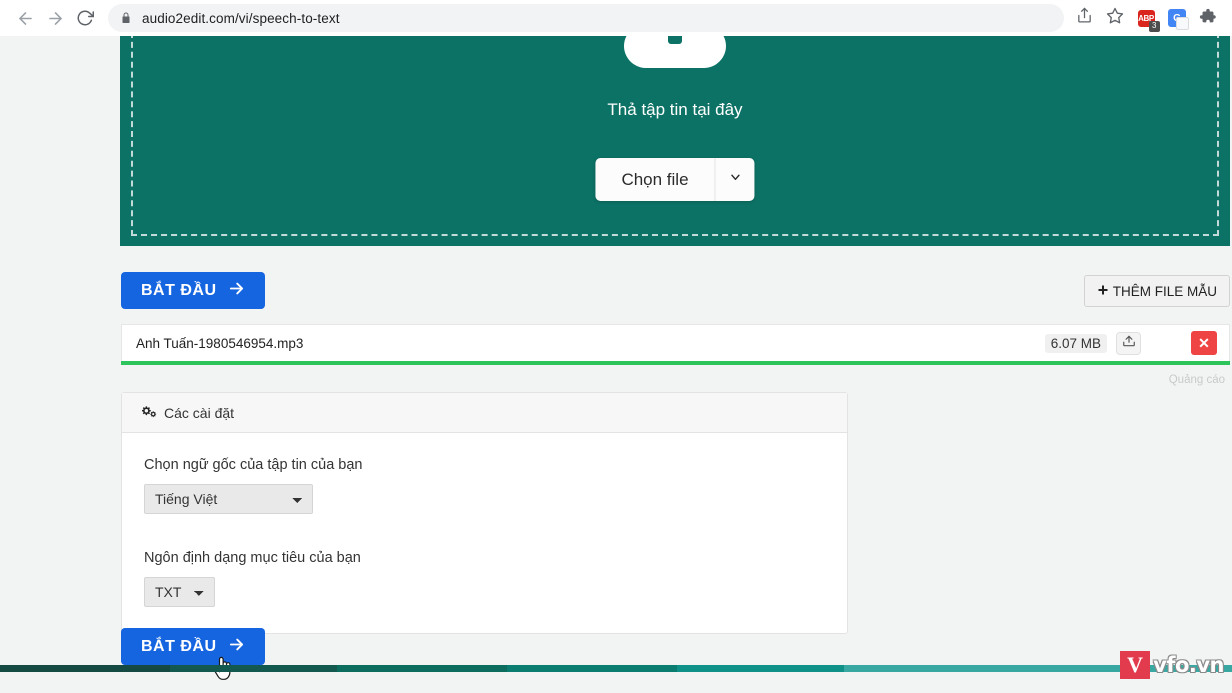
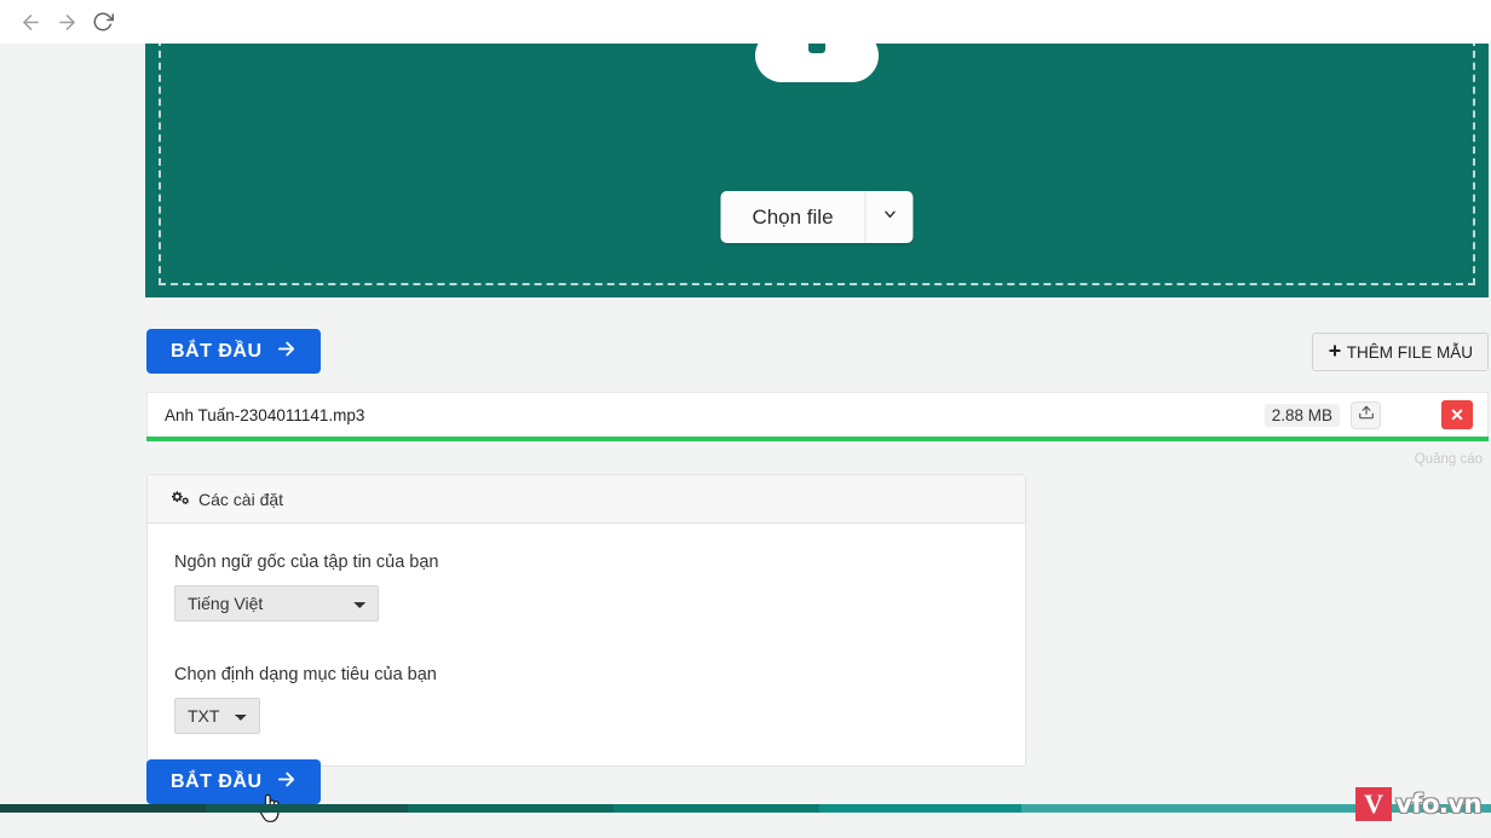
- audio2edit.com/vi/speech-to-text
- ABP
- 3
- Thả tập tin tại đây
  Chọn file
  BẮT ĐẦU
  THÊM FILE MẪU
- Anh Tuấn-1980546954.mp3
+ Anh Tuấn-2304011141.mp3
- 6.07 MB
+ 2.88 MB
  ✕
  Quảng cáo
  Các cài đặt
- Chọn ngữ gốc của tập tin của bạn
+ Ngôn ngữ gốc của tập tin của bạn
  Tiếng Việt
- Ngôn định dạng mục tiêu của bạn
+ Chọn định dạng mục tiêu của bạn
  TXT
  BẮT ĐẦU
  V
  vfo.vn
